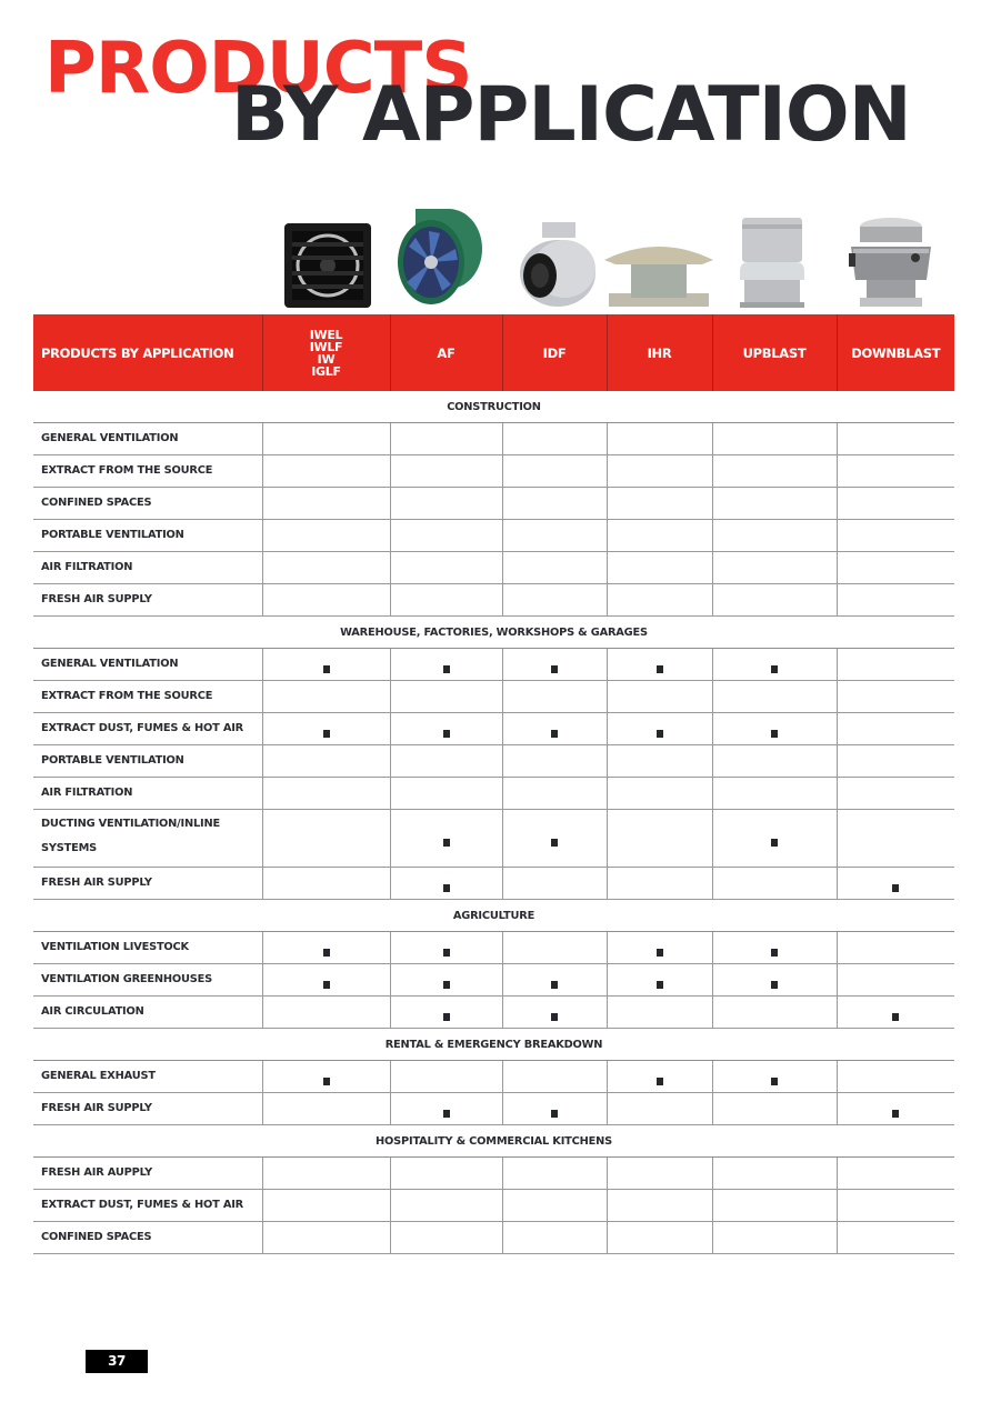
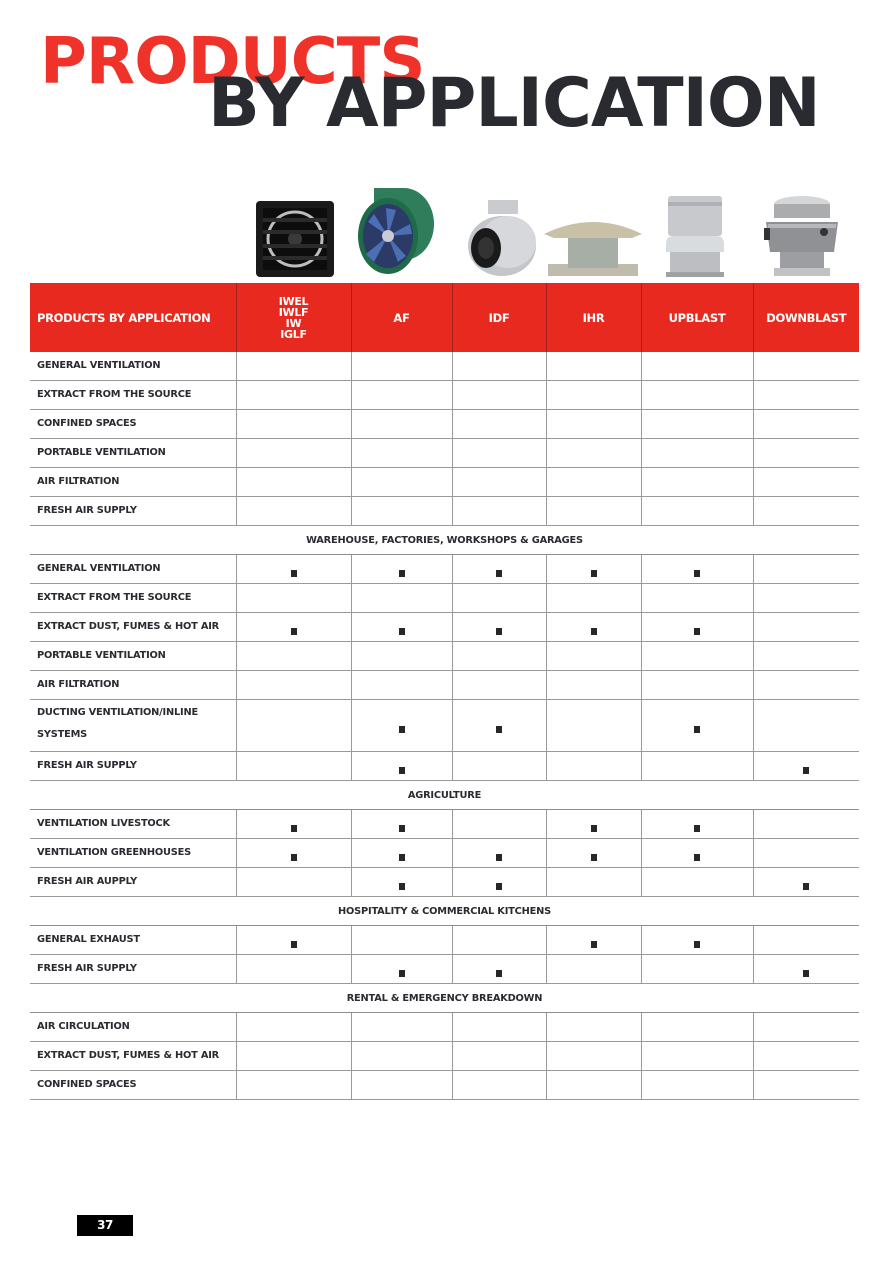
  PRODUCTS
  BY APPLICATION
  PRODUCTS BY APPLICATION	IWEL IWLF IW IGLF	AF	IDF	IHR	UPBLAST	DOWNBLAST
- CONSTRUCTION
  GENERAL VENTILATION
  EXTRACT FROM THE SOURCE
  CONFINED SPACES
  PORTABLE VENTILATION
  AIR FILTRATION
  FRESH AIR SUPPLY
  WAREHOUSE, FACTORIES, WORKSHOPS & GARAGES
  GENERAL VENTILATION
  EXTRACT FROM THE SOURCE
  EXTRACT DUST, FUMES & HOT AIR
  PORTABLE VENTILATION
  AIR FILTRATION
  DUCTING VENTILATION/INLINESYSTEMS
  FRESH AIR SUPPLY
  AGRICULTURE
  VENTILATION LIVESTOCK
  VENTILATION GREENHOUSES
- AIR CIRCULATION
+ FRESH AIR AUPPLY
- RENTAL & EMERGENCY BREAKDOWN
+ HOSPITALITY & COMMERCIAL KITCHENS
  GENERAL EXHAUST
  FRESH AIR SUPPLY
- HOSPITALITY & COMMERCIAL KITCHENS
+ RENTAL & EMERGENCY BREAKDOWN
- FRESH AIR AUPPLY
+ AIR CIRCULATION
  EXTRACT DUST, FUMES & HOT AIR
  CONFINED SPACES
  37
